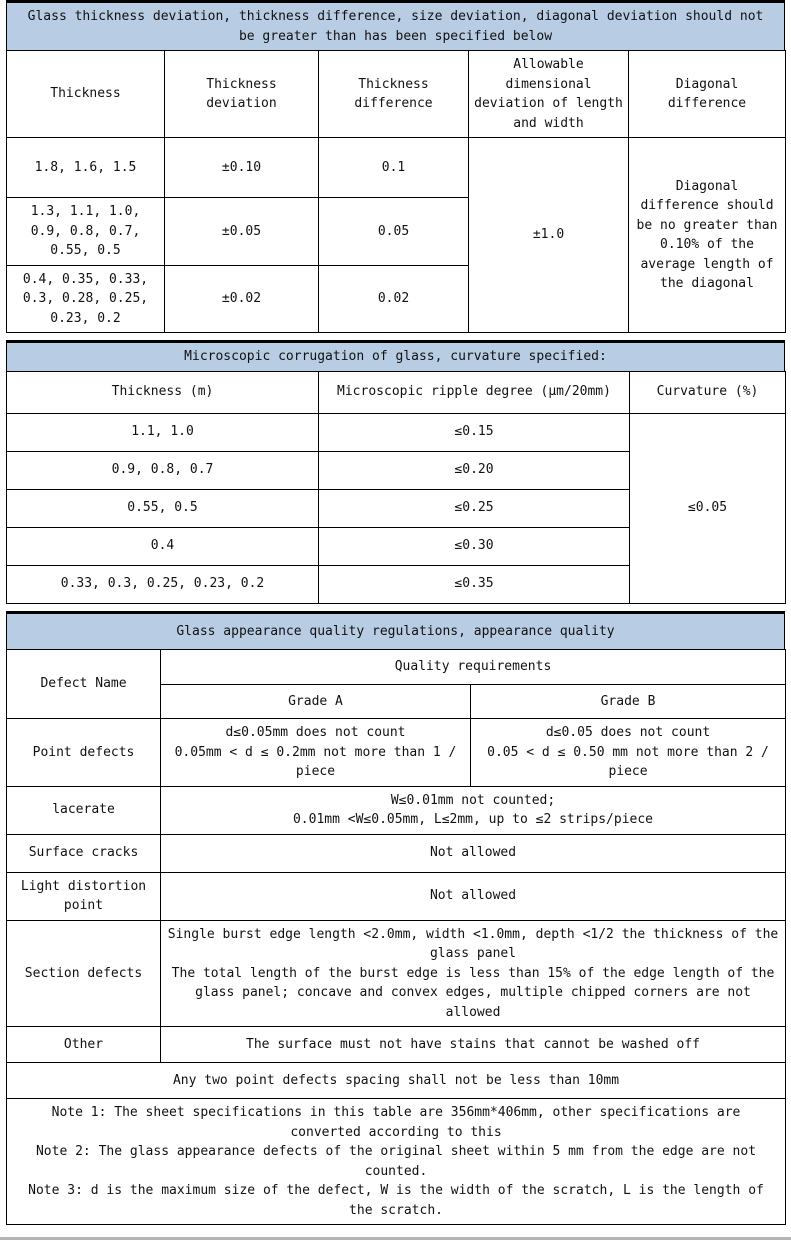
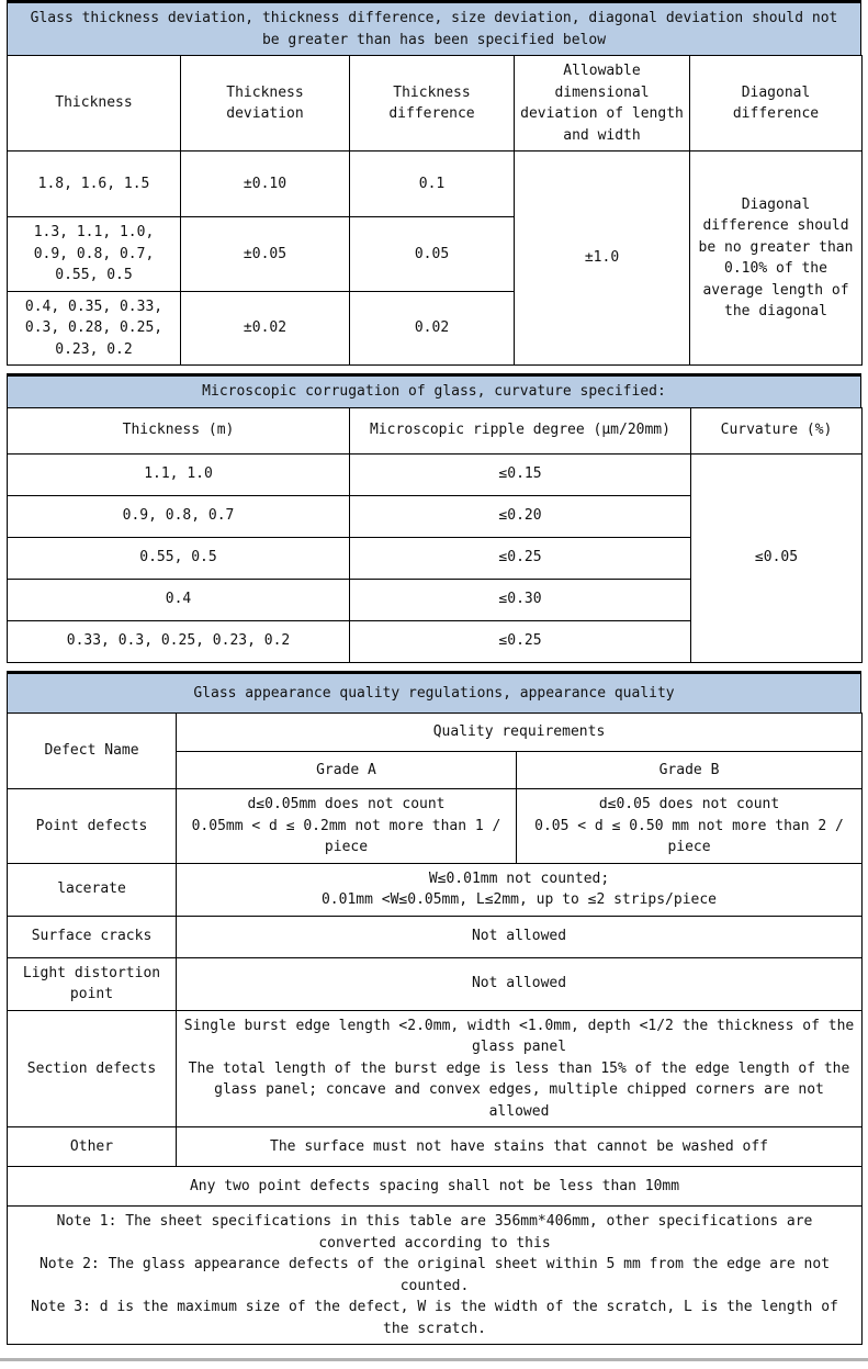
  Glass thickness deviation, thickness difference, size deviation, diagonal deviation should not be greater than has been specified below
  Thickness	Thickness deviation	Thickness difference	Allowable dimensional deviation of length and width	Diagonal difference
  1.8, 1.6, 1.5	±0.10	0.1	±1.0	Diagonal difference should be no greater than 0.10% of the average length of the diagonal
  1.3, 1.1, 1.0, 0.9, 0.8, 0.7, 0.55, 0.5	±0.05	0.05
  0.4, 0.35, 0.33, 0.3, 0.28, 0.25, 0.23, 0.2	±0.02	0.02
  Microscopic corrugation of glass, curvature specified:
  Thickness (m)	Microscopic ripple degree (μm/20mm)	Curvature (%)
  1.1, 1.0	≤0.15	≤0.05
  0.9, 0.8, 0.7	≤0.20
  0.55, 0.5	≤0.25
  0.4	≤0.30
- 0.33, 0.3, 0.25, 0.23, 0.2	≤0.35
+ 0.33, 0.3, 0.25, 0.23, 0.2	≤0.25
  Glass appearance quality regulations, appearance quality
  Defect Name	Quality requirements
  Grade A	Grade B
  Point defects	d≤0.05mm does not count 0.05mm < d ≤ 0.2mm not more than 1 / piece	d≤0.05 does not count 0.05 < d ≤ 0.50 mm not more than 2 / piece
  lacerate	W≤0.01mm not counted; 0.01mm <W≤0.05mm, L≤2mm, up to ≤2 strips/piece
  Surface cracks	Not allowed
  Light distortion point	Not allowed
  Section defects	Single burst edge length <2.0mm, width <1.0mm, depth <1/2 the thickness of the glass panel The total length of the burst edge is less than 15% of the edge length of the glass panel; concave and convex edges, multiple chipped corners are not allowed
  Other	The surface must not have stains that cannot be washed off
  Any two point defects spacing shall not be less than 10mm
  Note 1: The sheet specifications in this table are 356mm*406mm, other specifications are converted according to this Note 2: The glass appearance defects of the original sheet within 5 mm from the edge are not counted. Note 3: d is the maximum size of the defect, W is the width of the scratch, L is the length of the scratch.
